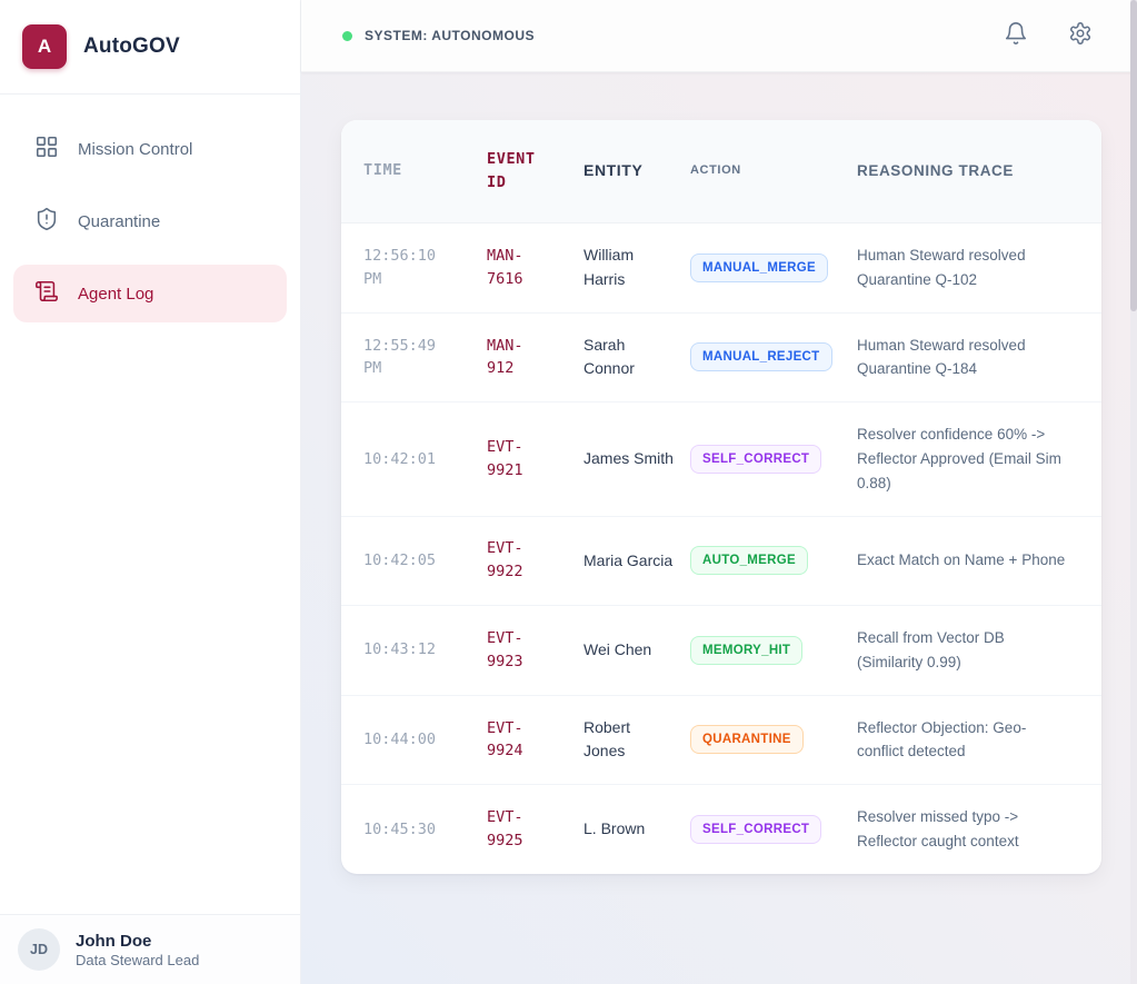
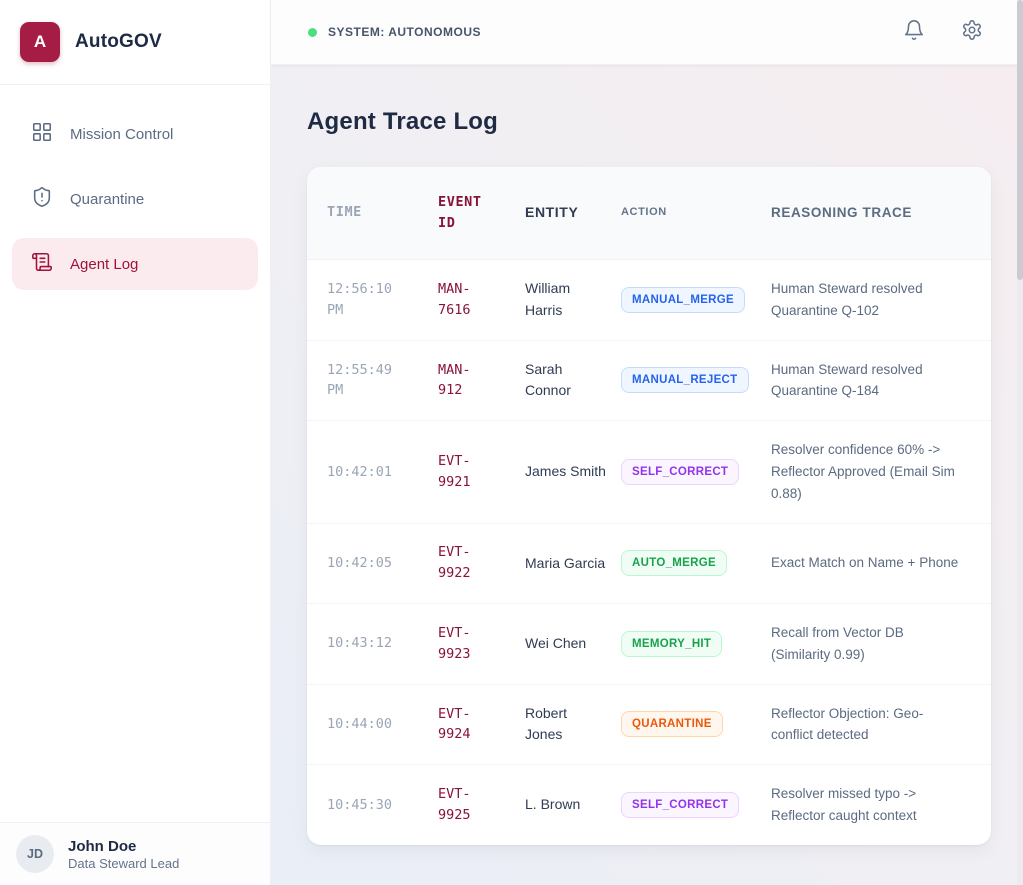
  A
  AutoGOV
  Mission Control
  Quarantine
  Agent Log
  JD
  John Doe
  Data Steward Lead
  SYSTEM: AUTONOMOUS
+ Agent Trace Log
  TIME
  EVENT ID
  ENTITY
  ACTION
  REASONING TRACE
  12:56:10 PM
  MAN-7616
  William Harris
  MANUAL_MERGE
  Human Steward resolved Quarantine Q-102
  12:55:49 PM
  MAN-912
  Sarah Connor
  MANUAL_REJECT
  Human Steward resolved Quarantine Q-184
  10:42:01
  EVT-9921
  James Smith
  SELF_CORRECT
  Resolver confidence 60% -> Reflector Approved (Email Sim 0.88)
  10:42:05
  EVT-9922
  Maria Garcia
  AUTO_MERGE
  Exact Match on Name + Phone
  10:43:12
  EVT-9923
  Wei Chen
  MEMORY_HIT
  Recall from Vector DB (Similarity 0.99)
  10:44:00
  EVT-9924
  Robert Jones
  QUARANTINE
  Reflector Objection: Geo-conflict detected
  10:45:30
  EVT-9925
  L. Brown
  SELF_CORRECT
  Resolver missed typo -> Reflector caught context
